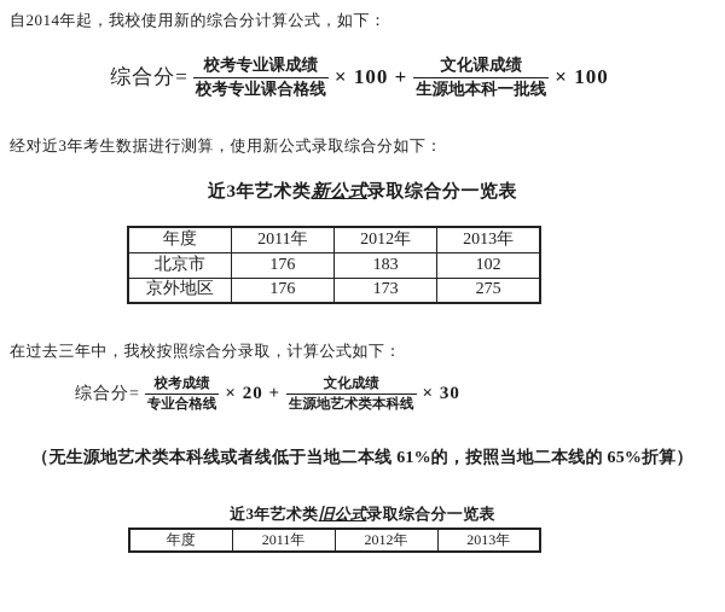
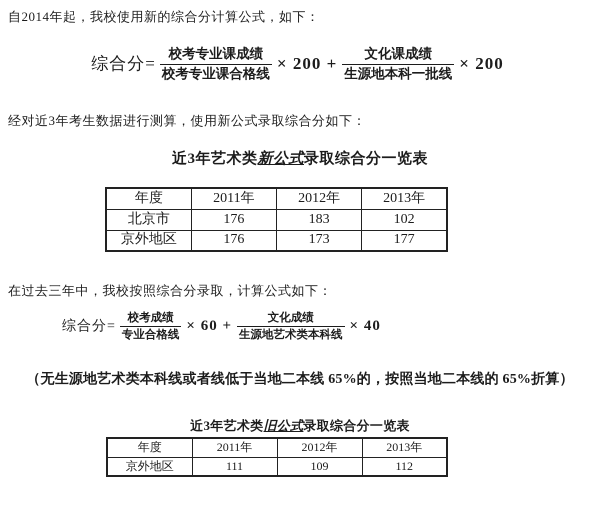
  自2014年起，我校使用新的综合分计算公式，如下：
  综合分=
  校考专业课成绩
  校考专业课合格线
- × 100 +
+ × 200 +
  文化课成绩
  生源地本科一批线
- × 100
+ × 200
  经对近3年考生数据进行测算，使用新公式录取综合分如下：
  近3年艺术类新公式录取综合分一览表
  年度	2011年	2012年	2013年
  北京市	176	183	102
- 京外地区	176	173	275
+ 京外地区	176	173	177
  在过去三年中，我校按照综合分录取，计算公式如下：
  综合分=
  校考成绩
  专业合格线
- × 20 +
+ × 60 +
  文化成绩
  生源地艺术类本科线
- × 30
+ × 40
- （无生源地艺术类本科线或者线低于当地二本线 61%的，按照当地二本线的 65%折算）
+ （无生源地艺术类本科线或者线低于当地二本线 65%的，按照当地二本线的 65%折算）
  近3年艺术类旧公式录取综合分一览表
  年度	2011年	2012年	2013年
+ 京外地区	111	109	112
